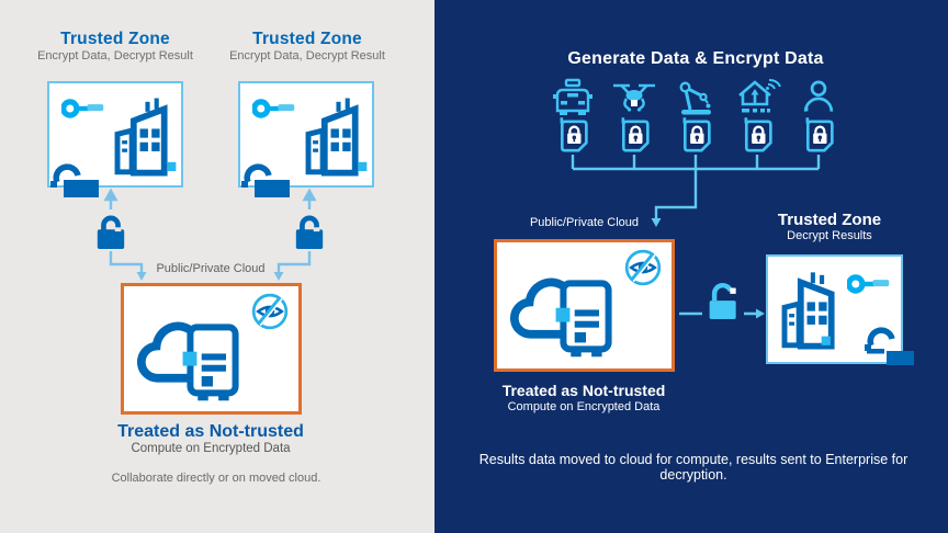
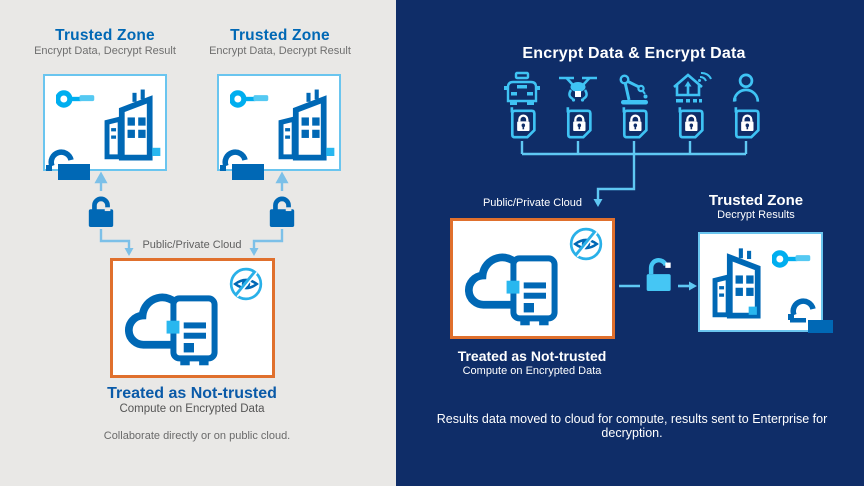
  Trusted Zone
  Encrypt Data, Decrypt Result
  Trusted Zone
  Encrypt Data, Decrypt Result
  Public/Private Cloud
  Treated as Not-trusted
  Compute on Encrypted Data
- Collaborate directly or on moved cloud.
+ Collaborate directly or on public cloud.
- Generate Data & Encrypt Data
+ Encrypt Data & Encrypt Data
  Public/Private Cloud
  Treated as Not-trusted
  Compute on Encrypted Data
  Trusted Zone
  Decrypt Results
  Results data moved to cloud for compute, results sent to Enterprise for decryption.
